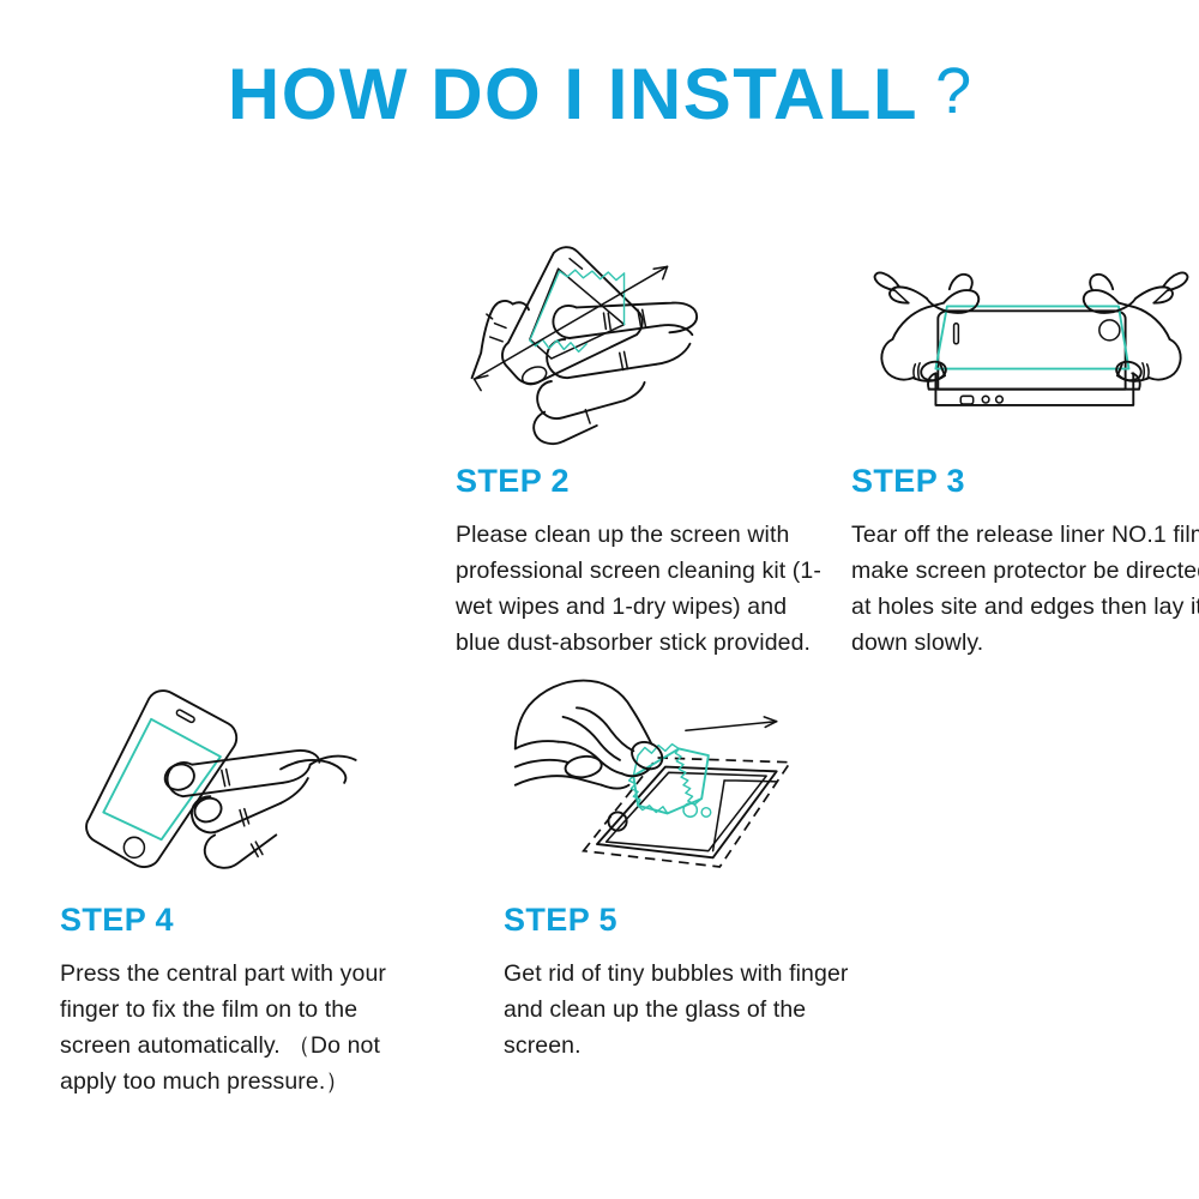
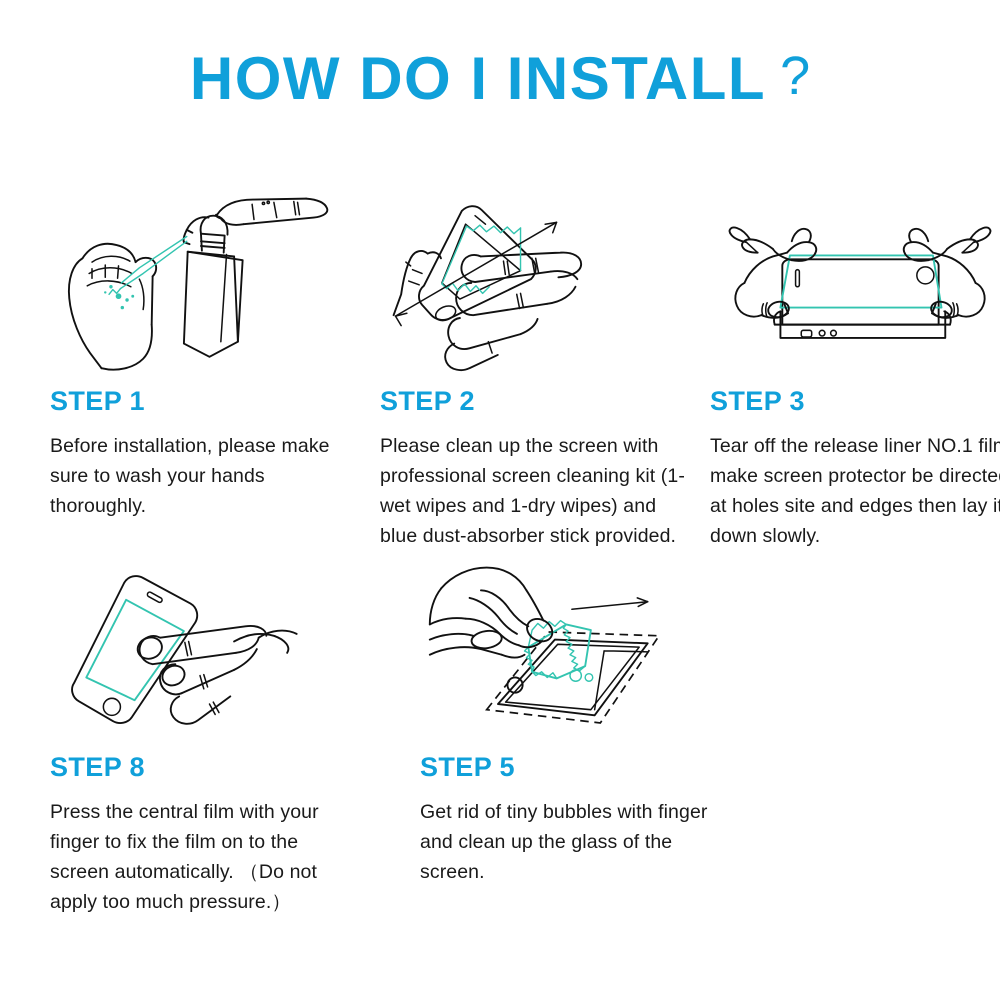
  HOW DO I INSTALL ?
+ STEP 1
+ Before installation, please make sure to wash your hands thoroughly.
  STEP 2
  Please clean up the screen with professional screen cleaning kit (1-wet wipes and 1-dry wipes) and blue dust-absorber stick provided.
  STEP 3
  Tear off the release liner NO.1 fil make screen protector be directe at holes site and edges then lay i down slowly.
- STEP 4
+ STEP 8
- Press the central part with your finger to fix the film on to the screen automatically. （Do not apply too much pressure.）
+ Press the central film with your finger to fix the film on to the screen automatically. （Do not apply too much pressure.）
  STEP 5
  Get rid of tiny bubbles with finger and clean up the glass of the screen.
